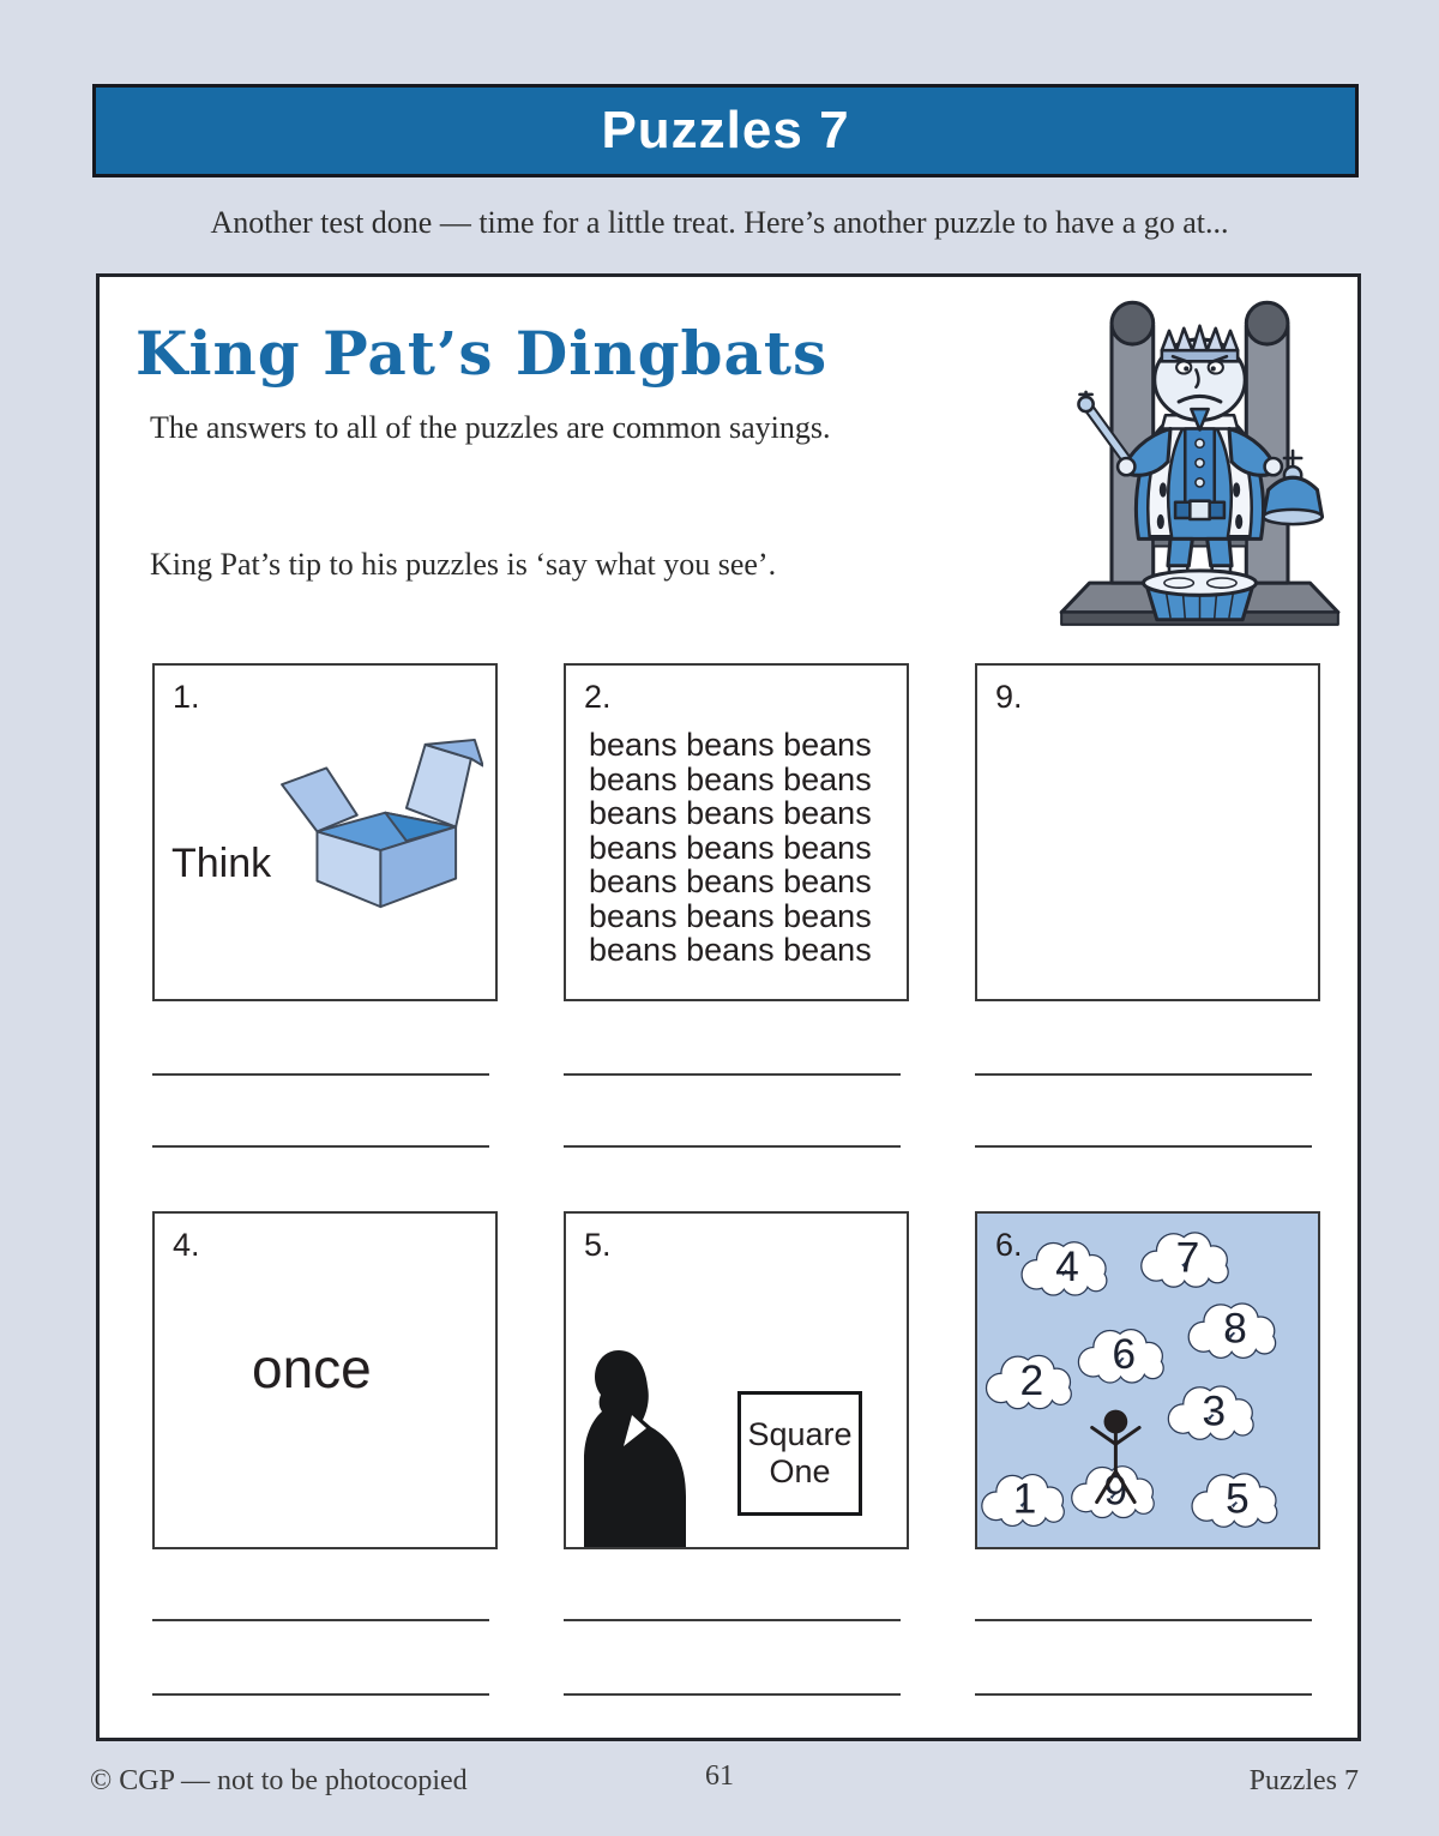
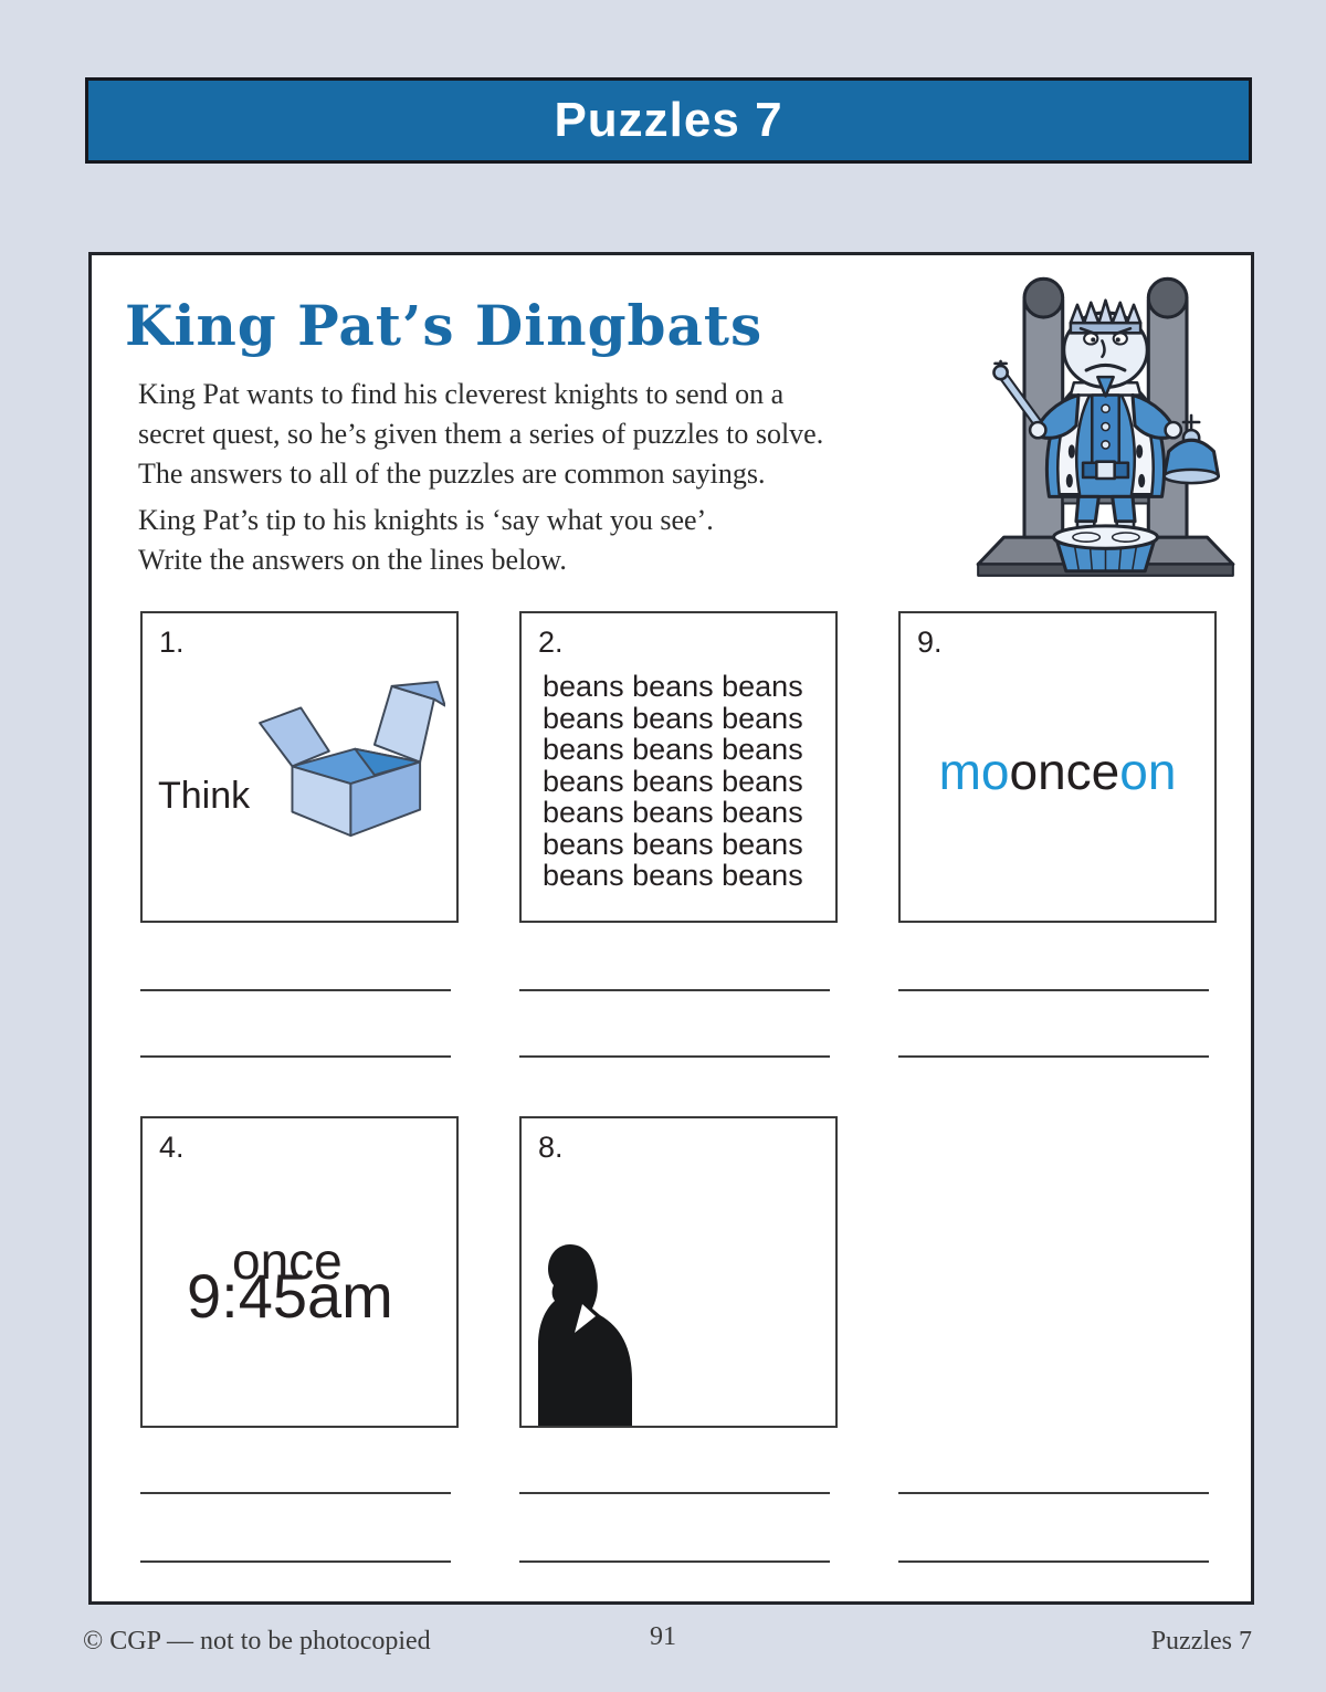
  Puzzles 7
- Another test done — time for a little treat. Here’s another puzzle to have a go at...
  King Pat’s Dingbats
+ King Pat wants to find his cleverest knights to send on a
+ secret quest, so he’s given them a series of puzzles to solve.
  The answers to all of the puzzles are common sayings.
- King Pat’s tip to his puzzles is ‘say what you see’.
+ King Pat’s tip to his knights is ‘say what you see’.
+ Write the answers on the lines below.
  1.
  Think
  2.
  beans beans beans
  beans beans beans
  beans beans beans
  beans beans beans
  beans beans beans
  beans beans beans
  beans beans beans
  9.
+ moonceon
  4.
  once
+ 9:45am
- 5.
+ 8.
- Square
- One
- 4
- 7
- 8
- 2
- 6
- 3
- 1
- 9
- 5
- 6.
  © CGP — not to be photocopied
- 61
+ 91
  Puzzles 7
